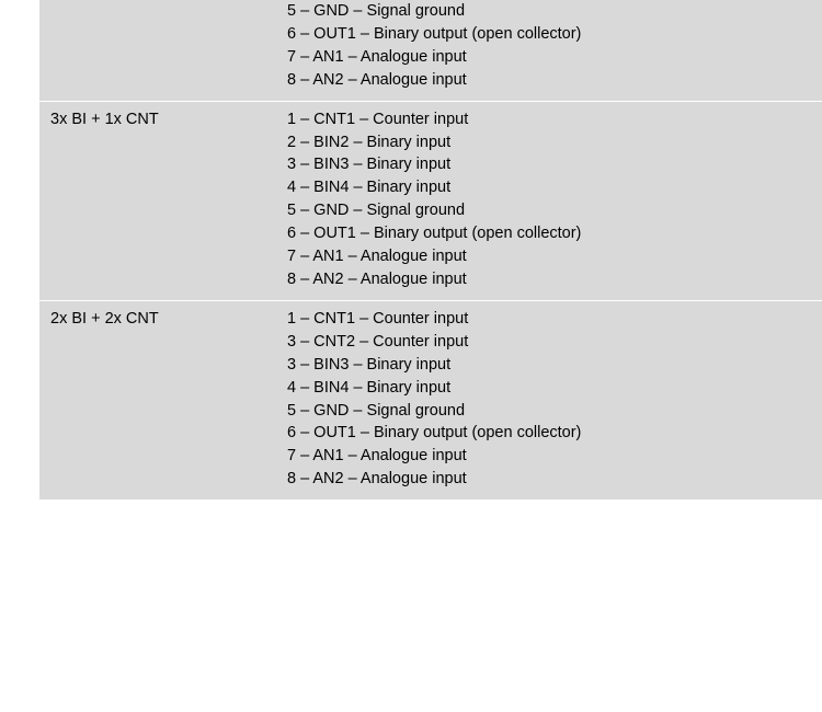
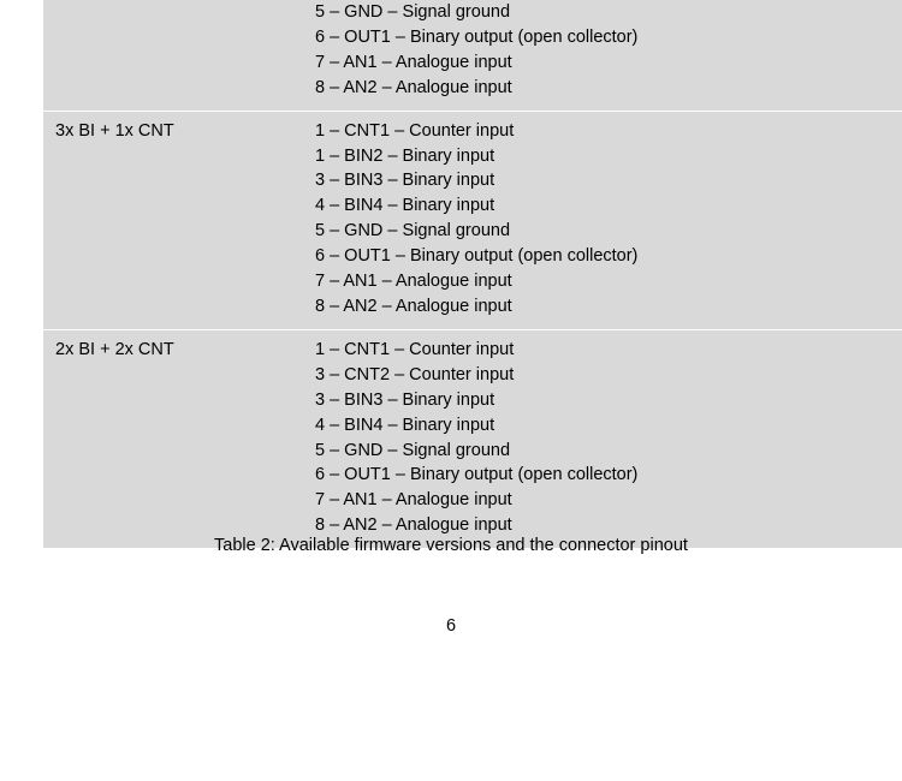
  	5 – GND – Signal ground 6 – OUT1 – Binary output (open collector) 7 – AN1 – Analogue input 8 – AN2 – Analogue input
- 3x BI + 1x CNT	1 – CNT1 – Counter input 2 – BIN2 – Binary input 3 – BIN3 – Binary input 4 – BIN4 – Binary input 5 – GND – Signal ground 6 – OUT1 – Binary output (open collector) 7 – AN1 – Analogue input 8 – AN2 – Analogue input
+ 3x BI + 1x CNT	1 – CNT1 – Counter input 1 – BIN2 – Binary input 3 – BIN3 – Binary input 4 – BIN4 – Binary input 5 – GND – Signal ground 6 – OUT1 – Binary output (open collector) 7 – AN1 – Analogue input 8 – AN2 – Analogue input
  2x BI + 2x CNT	1 – CNT1 – Counter input 3 – CNT2 – Counter input 3 – BIN3 – Binary input 4 – BIN4 – Binary input 5 – GND – Signal ground 6 – OUT1 – Binary output (open collector) 7 – AN1 – Analogue input 8 – AN2 – Analogue input
+ Table 2: Available firmware versions and the connector pinout
+ 6
